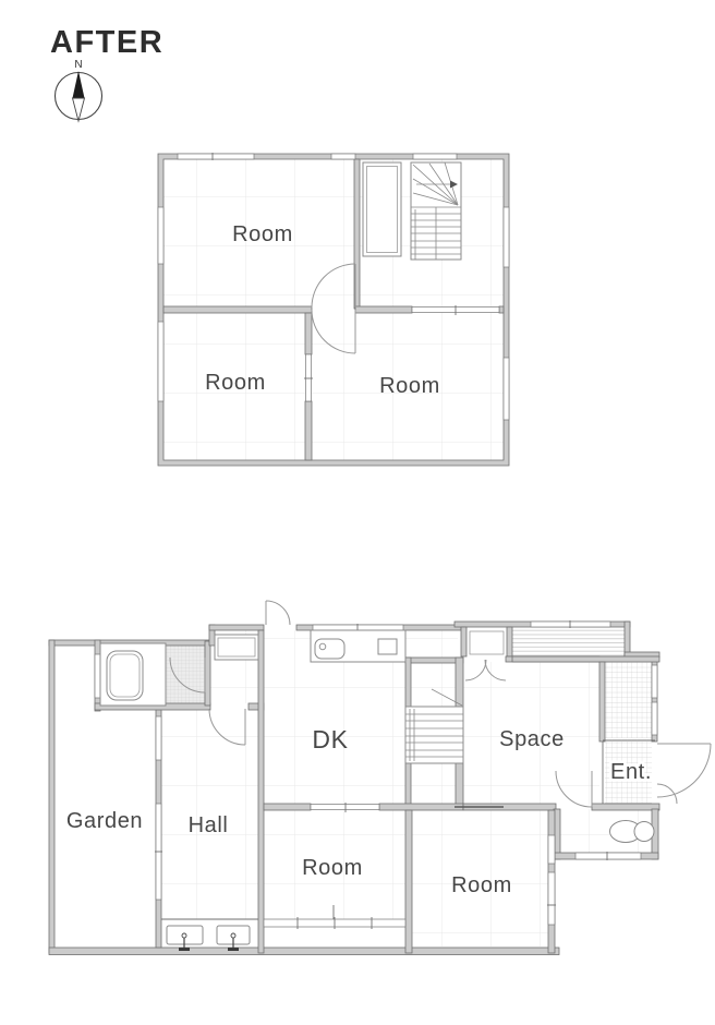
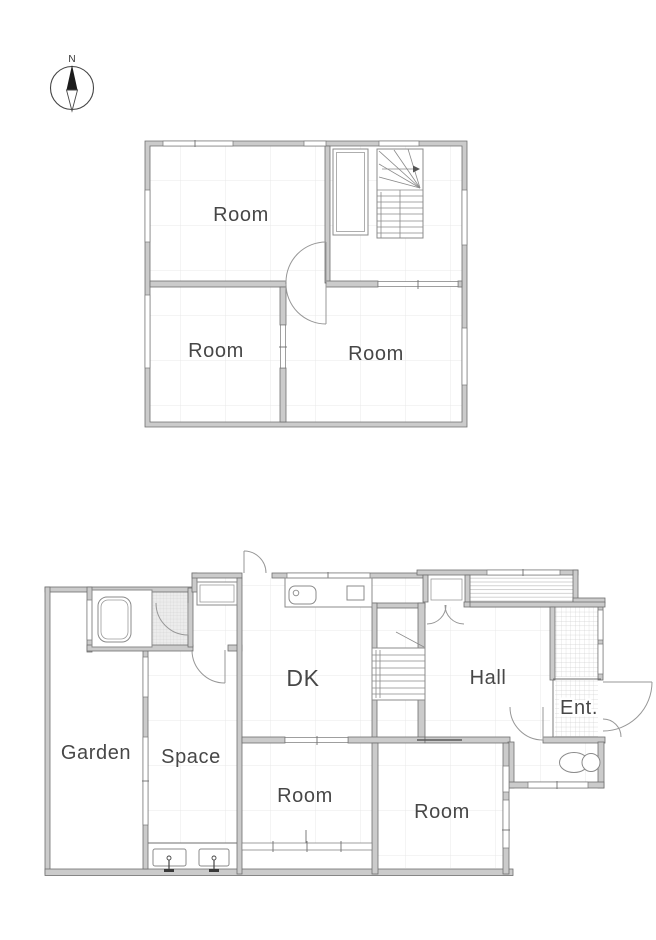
- AFTER
  N
  Room
  Room
  Room
  Garden
- Hall
+ Space
  DK
- Space
+ Hall
  Ent.
  Room
  Room
